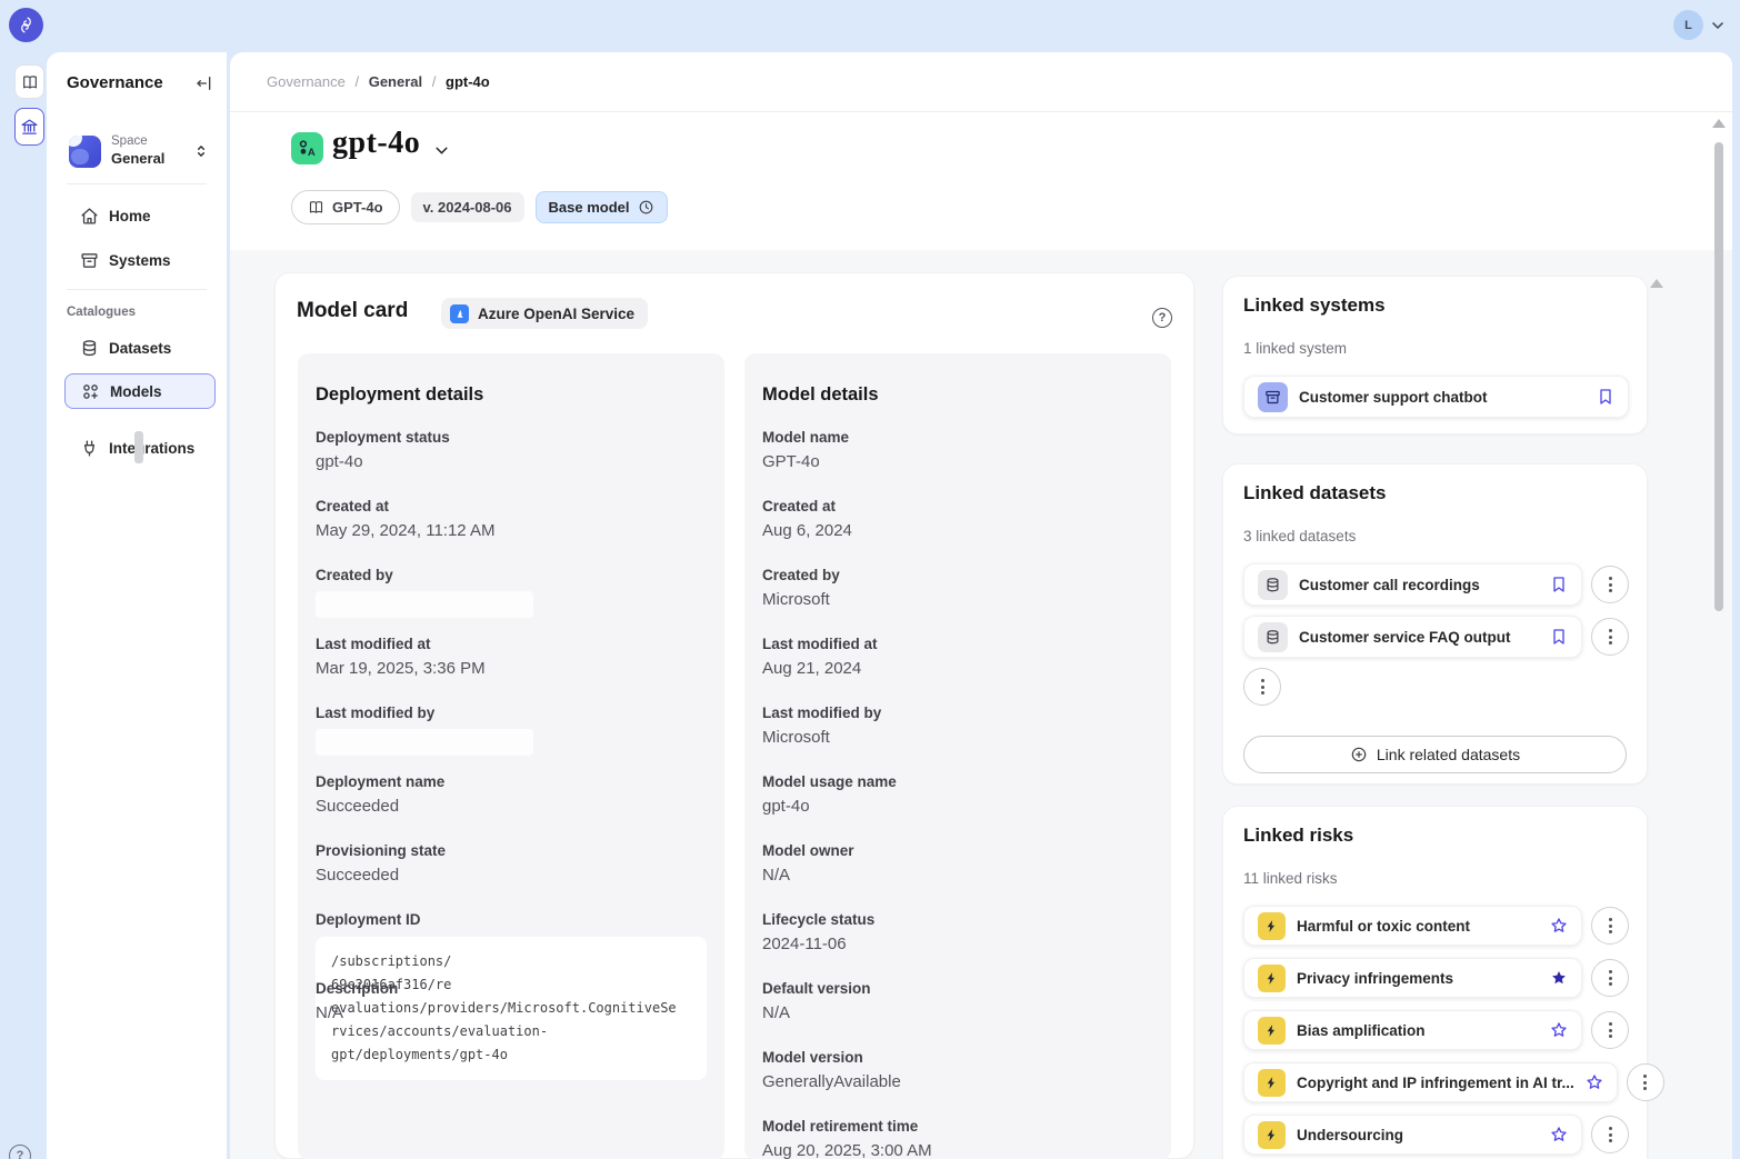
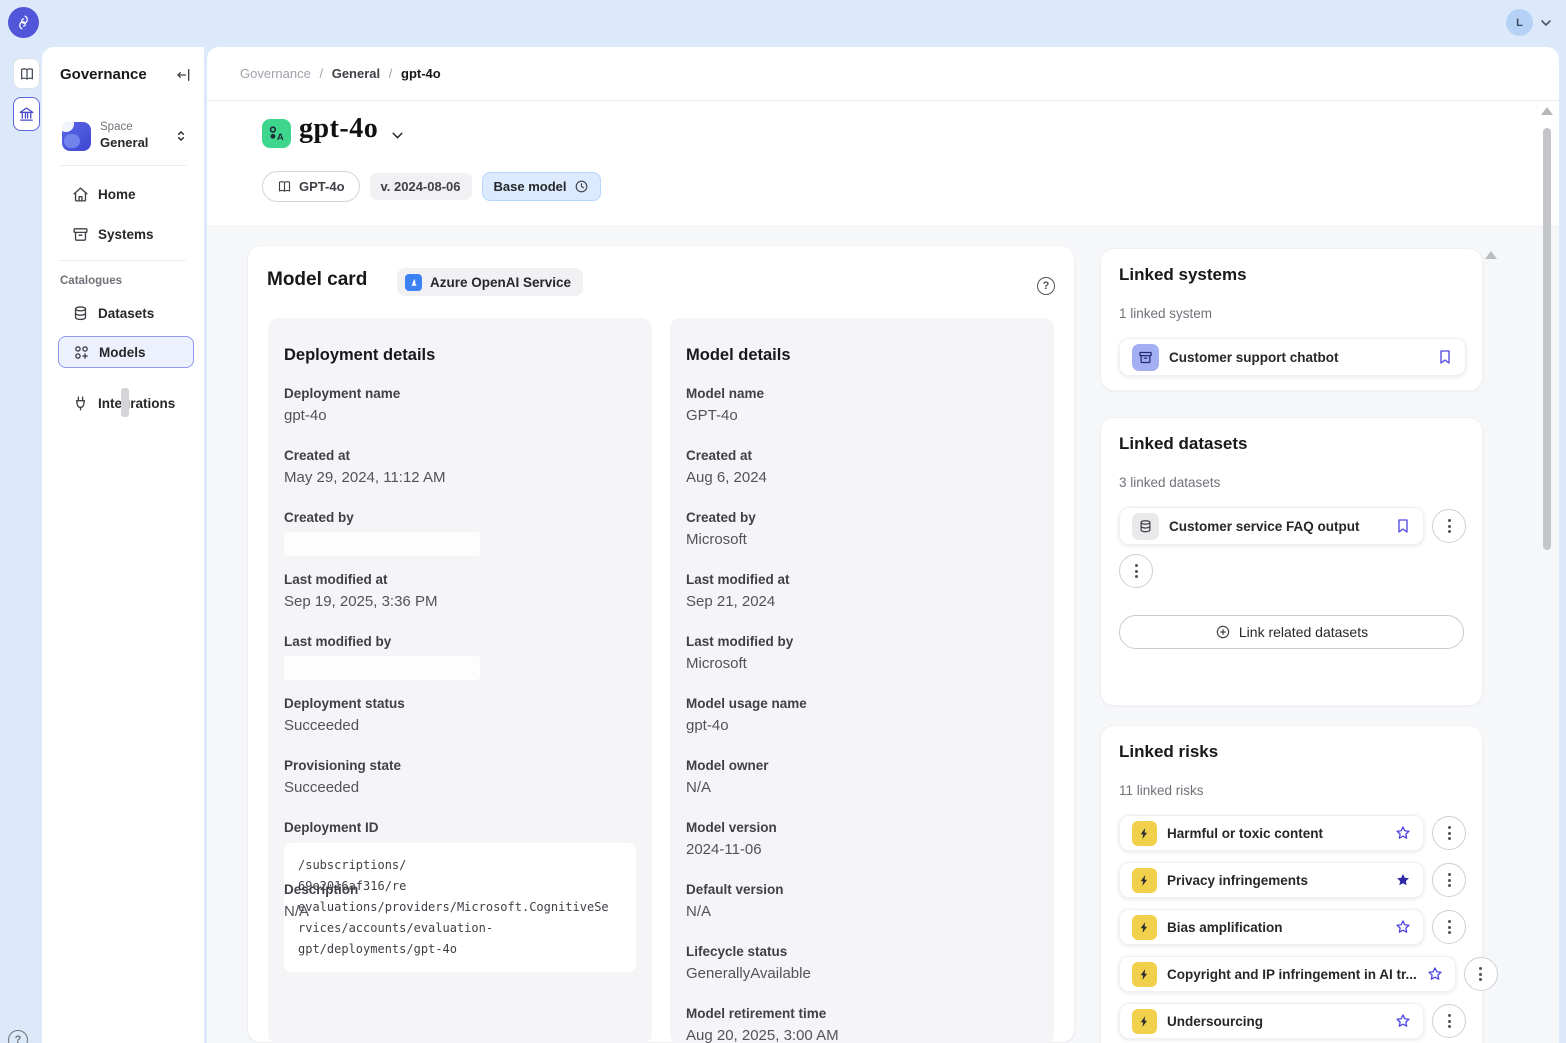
  L
  ?
  Governance
  Space
  General
  Home
  Systems
  Catalogues
  Datasets
  Models
  Interations
  Governance / General / gpt-4o
  A
  gpt-4o
  GPT-4o
  v. 2024-08-06
  Base model
  Model card
  Azure OpenAI Service
  ?
  Deployment details
- Deployment status
+ Deployment name
  gpt-4o
  Created at
  May 29, 2024, 11:12 AM
  Created by
  Last modified at
- Mar 19, 2025, 3:36 PM
+ Sep 19, 2025, 3:36 PM
  Last modified by
- Deployment name
+ Deployment status
  Succeeded
  Provisioning state
  Succeeded
  Deployment ID
  /subscriptions/
  69e2016af316/re
  evaluations/providers/Microsoft.CognitiveSe
  rvices/accounts/evaluation-
  gpt/deployments/gpt-4o
  Description
  N/A
  Model details
  Model name
  GPT-4o
  Created at
  Aug 6, 2024
  Created by
  Microsoft
  Last modified at
- Aug 21, 2024
+ Sep 21, 2024
  Last modified by
  Microsoft
  Model usage name
  gpt-4o
  Model owner
  N/A
- Lifecycle status
+ Model version
  2024-11-06
  Default version
  N/A
- Model version
+ Lifecycle status
  GenerallyAvailable
  Model retirement time
  Aug 20, 2025, 3:00 AM
  Linked systems
  1 linked system
  Customer support chatbot
  Linked datasets
  3 linked datasets
- Customer call recordings
  Customer service FAQ output
  Link related datasets
  Linked risks
  11 linked risks
  Harmful or toxic content
  Privacy infringements
  Bias amplification
  Copyright and IP infringement in AI tr...
  Undersourcing
